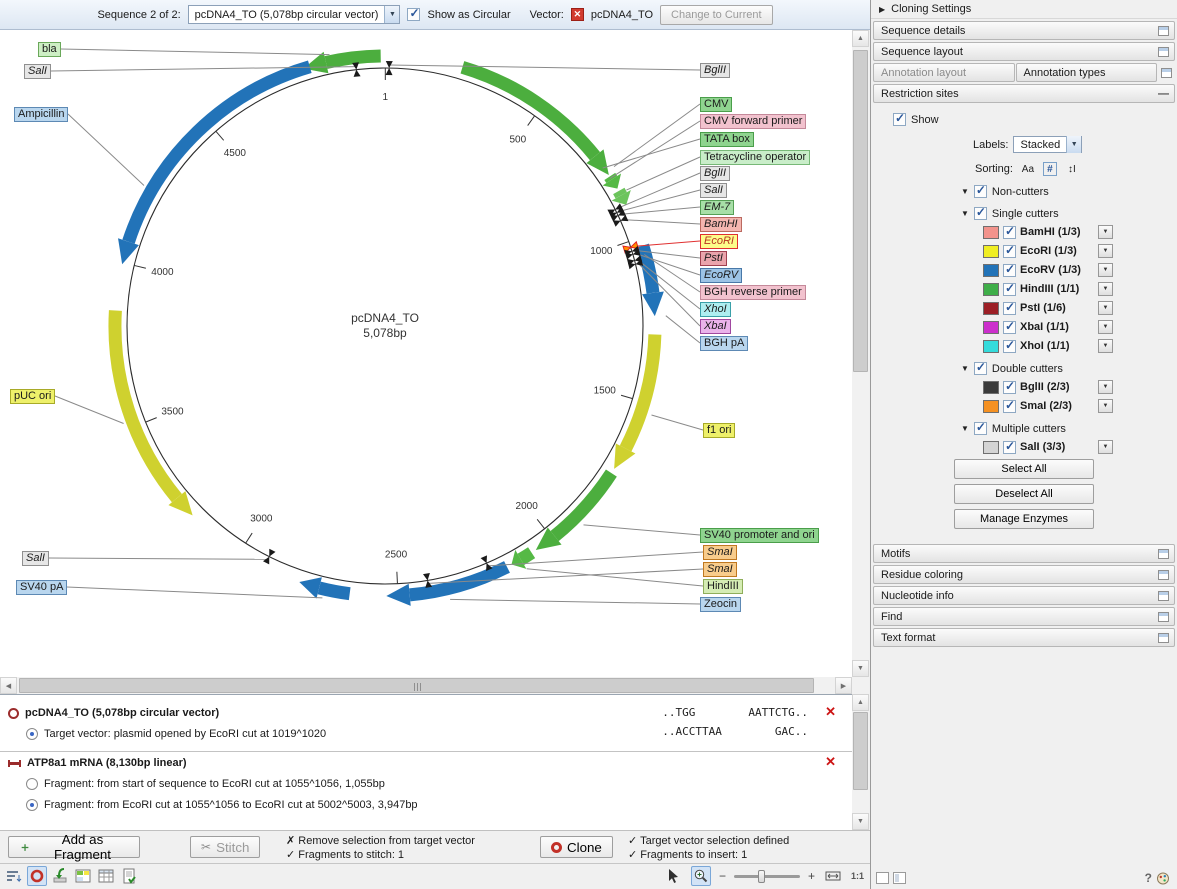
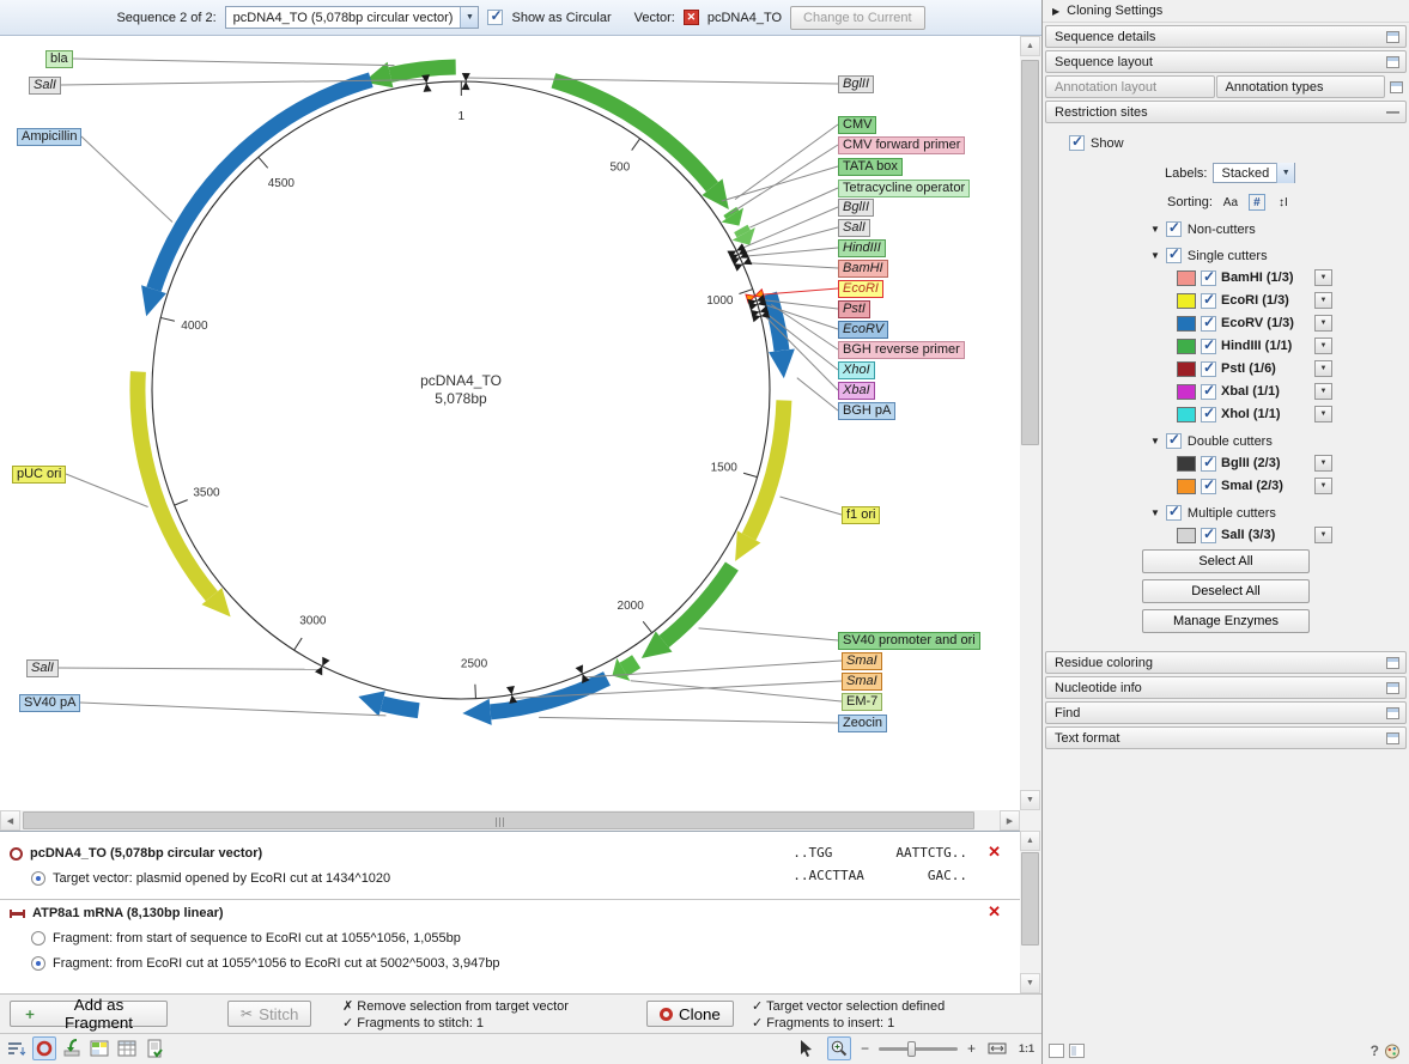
  Sequence 2 of 2:
  pcDNA4_TO (5,078bp circular vector)
  Show as Circular
  Vector:
  ✕
  pcDNA4_TO
  Change to Current
  1
  500
  1000
  1500
  2000
  2500
  3000
  3500
  4000
  4500
  pcDNA4_TO
  5,078bp
  bla
  SalI
  Ampicillin
  pUC ori
  SalI
  SV40 pA
  BglII
  CMV
  CMV forward primer
  TATA box
  Tetracycline operator
  BglII
  SalI
- EM-7
+ HindIII
  BamHI
  EcoRI
  PstI
  EcoRV
  BGH reverse primer
  XhoI
  XbaI
  BGH pA
  f1 ori
  SV40 promoter and ori
  SmaI
  SmaI
- HindIII
+ EM-7
  Zeocin
  pcDNA4_TO (5,078bp circular vector)
  ..TGG AATTCTG.. ..ACCTTAA GAC..
  ✕
- Target vector: plasmid opened by EcoRI cut at 1019^1020
+ Target vector: plasmid opened by EcoRI cut at 1434^1020
  ATP8a1 mRNA (8,130bp linear)
  ✕
  Fragment: from start of sequence to EcoRI cut at 1055^1056, 1,055bp
  Fragment: from EcoRI cut at 1055^1056 to EcoRI cut at 5002^5003, 3,947bp
  ＋
  Add as Fragment
  ✂
  Stitch
  ✗ Remove selection from target vector
  ✓ Fragments to stitch: 1
  Clone
  ✓ Target vector selection defined
  ✓ Fragments to insert: 1
  −
  +
  1:1
  ▶
  Cloning Settings
  Sequence details
  Sequence layout
  Annotation layout
  Annotation types
  Restriction sites
  —
  Show
  Labels:
  Stacked
  Sorting:
  Aa
  #
  ↕I
  ▼
  Non-cutters
  ▼
  Single cutters
  BamHI (1/3)
  EcoRI (1/3)
  EcoRV (1/3)
  HindIII (1/1)
  PstI (1/6)
  XbaI (1/1)
  XhoI (1/1)
  ▼
  Double cutters
  BglII (2/3)
  SmaI (2/3)
  ▼
  Multiple cutters
  SalI (3/3)
  Select All
  Deselect All
  Manage Enzymes
- Motifs
  Residue coloring
  Nucleotide info
  Find
  Text format
  ?
